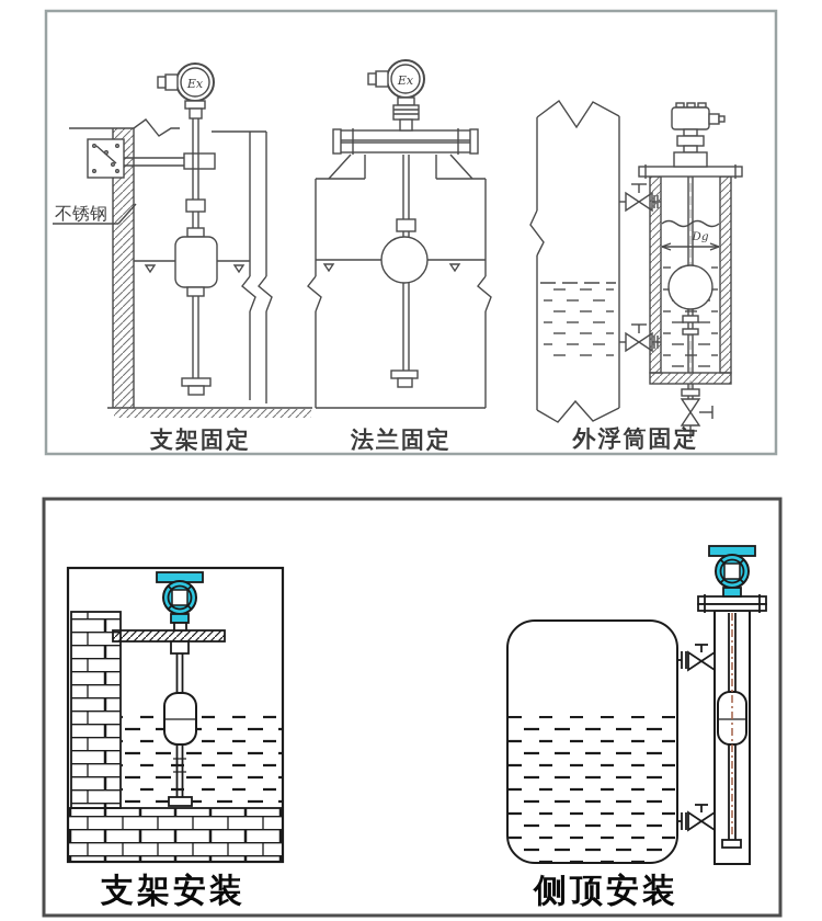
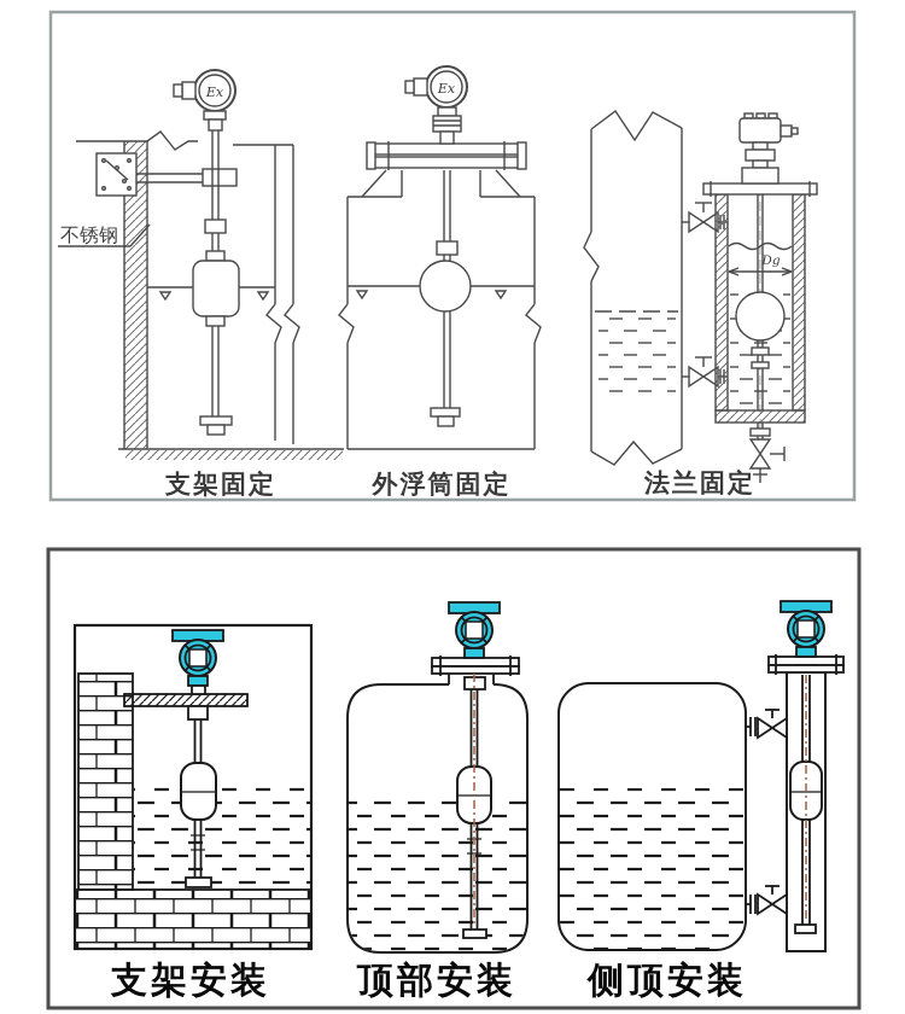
  不锈钢
  Ex
  支架固定
  Ex
- 法兰固定
+ 外浮筒固定
  Dg
- 外浮筒固定
+ 法兰固定
  支架安装
+ 顶部安装
  侧顶安装
